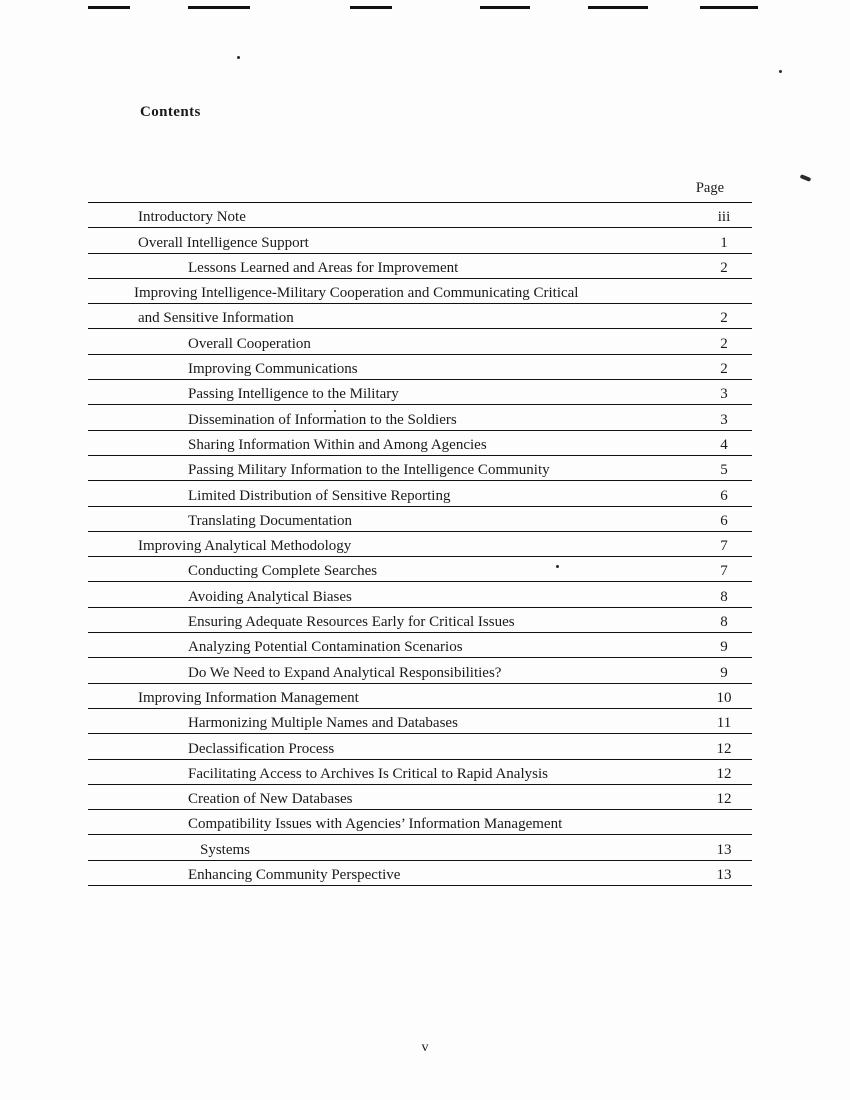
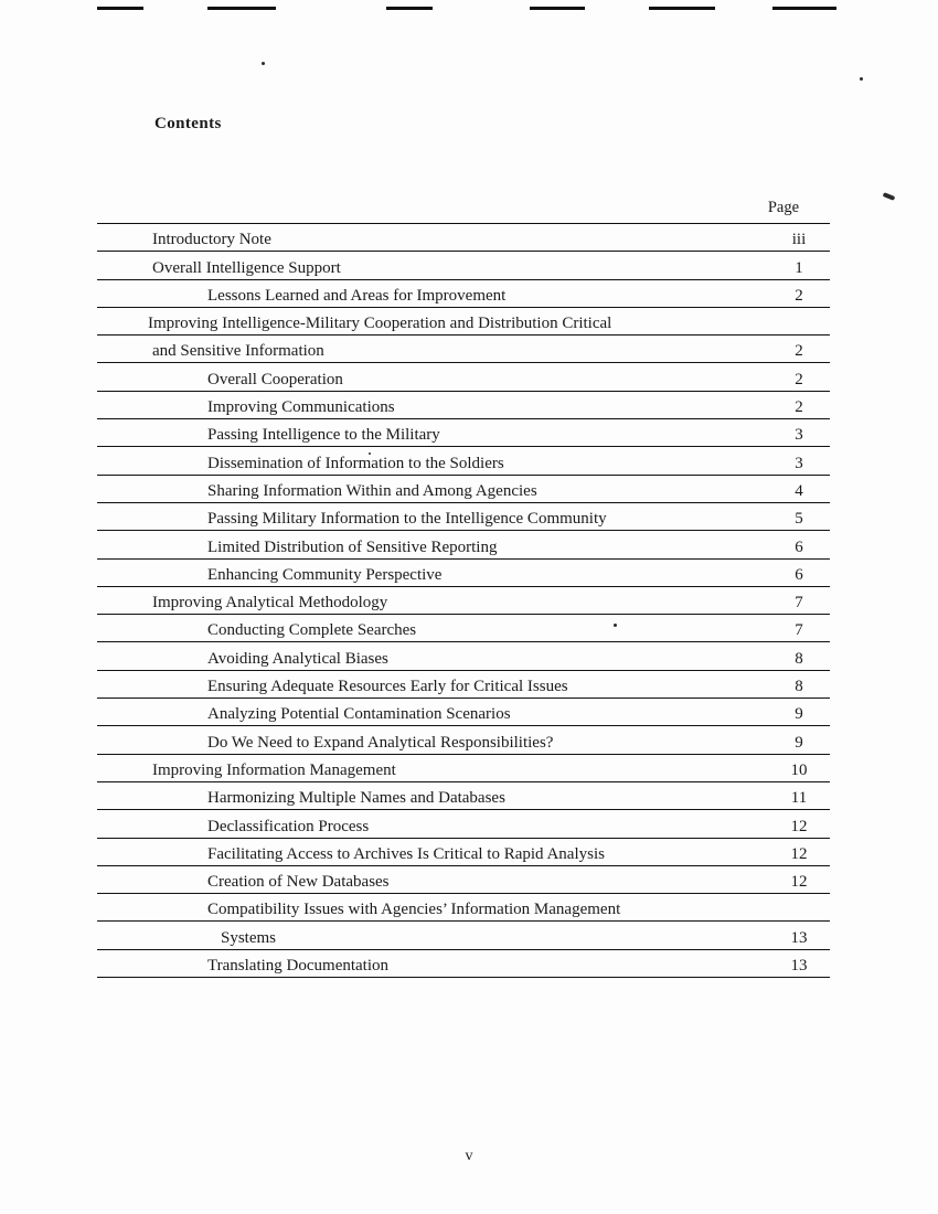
  Contents
  Page
  Introductory Note
  iii
  Overall Intelligence Support
  1
  Lessons Learned and Areas for Improvement
  2
- Improving Intelligence-Military Cooperation and Communicating Critical
+ Improving Intelligence-Military Cooperation and Distribution Critical
  and Sensitive Information
  2
  Overall Cooperation
  2
  Improving Communications
  2
  Passing Intelligence to the Military
  3
  Dissemination of Information to the Soldiers
  3
  Sharing Information Within and Among Agencies
  4
  Passing Military Information to the Intelligence Community
  5
  Limited Distribution of Sensitive Reporting
  6
- Translating Documentation
+ Enhancing Community Perspective
  6
  Improving Analytical Methodology
  7
  Conducting Complete Searches
  7
  Avoiding Analytical Biases
  8
  Ensuring Adequate Resources Early for Critical Issues
  8
  Analyzing Potential Contamination Scenarios
  9
  Do We Need to Expand Analytical Responsibilities?
  9
  Improving Information Management
  10
  Harmonizing Multiple Names and Databases
  11
  Declassification Process
  12
  Facilitating Access to Archives Is Critical to Rapid Analysis
  12
  Creation of New Databases
  12
  Compatibility Issues with Agencies’ Information Management
  Systems
  13
- Enhancing Community Perspective
+ Translating Documentation
  13
  v
